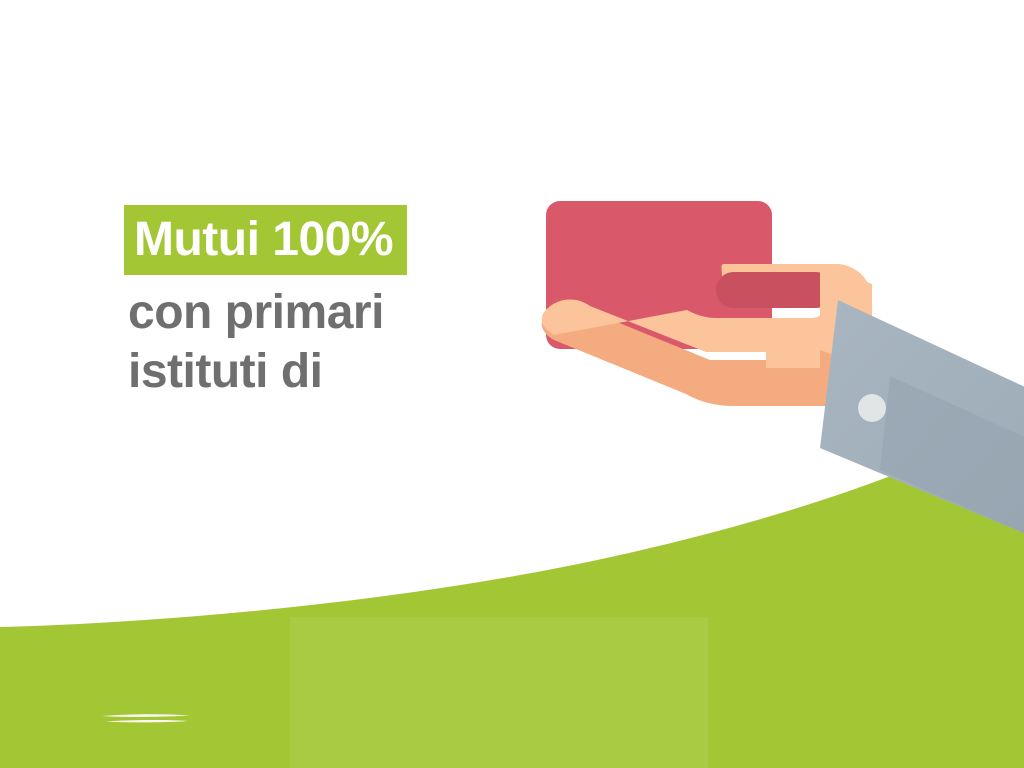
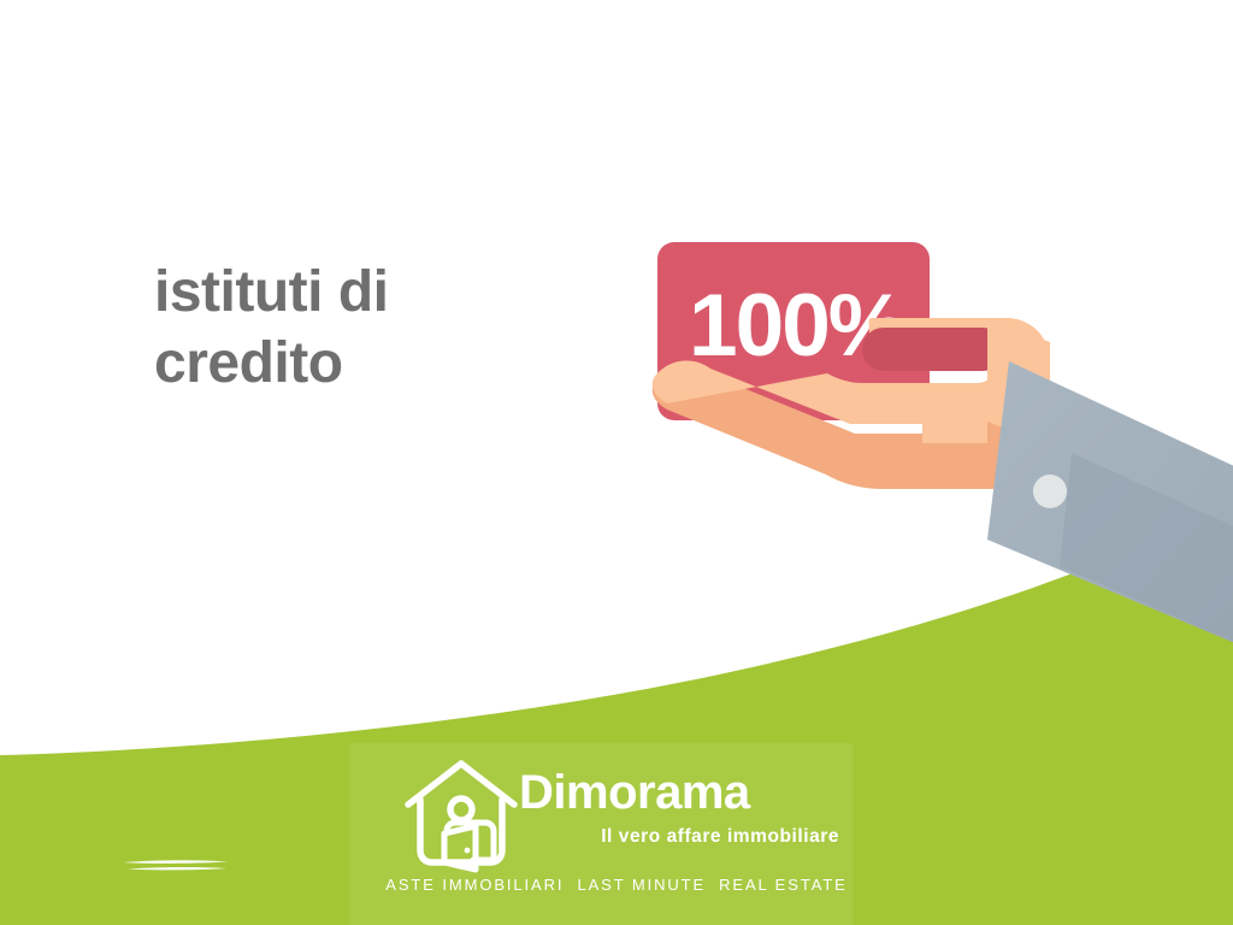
- Mutui 100%
- con primari
  istituti di
+ credito
+ 100%
+ Dimorama
+ Il vero affare immobiliare
+ ASTE IMMOBILIARI LAST MINUTE REAL ESTATE
